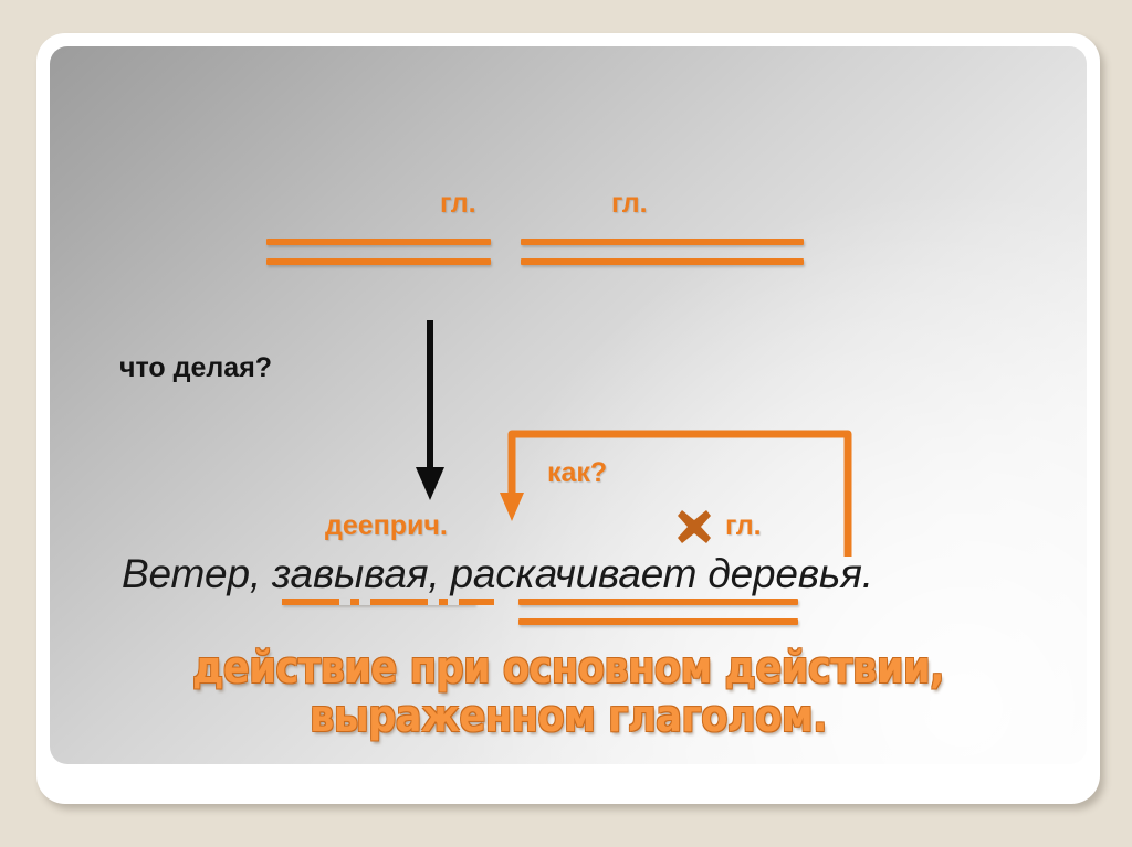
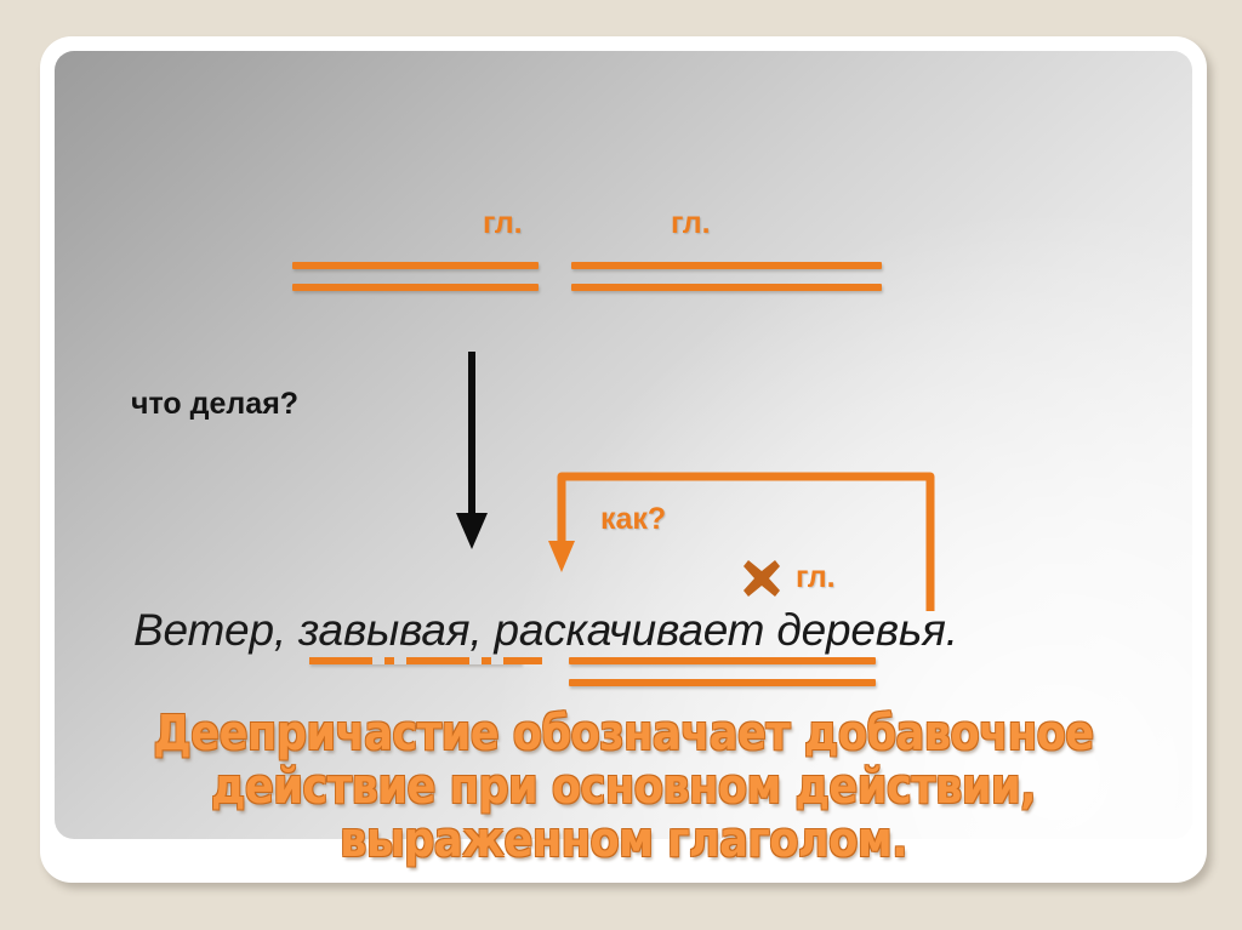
  гл.
  гл.
  что делая?
  как?
- дееприч.
  гл.
  Ветер, завывая, раскачивает деревья.
+ Деепричастие обозначает добавочное
  действие при основном действии,
  выраженном глаголом.
